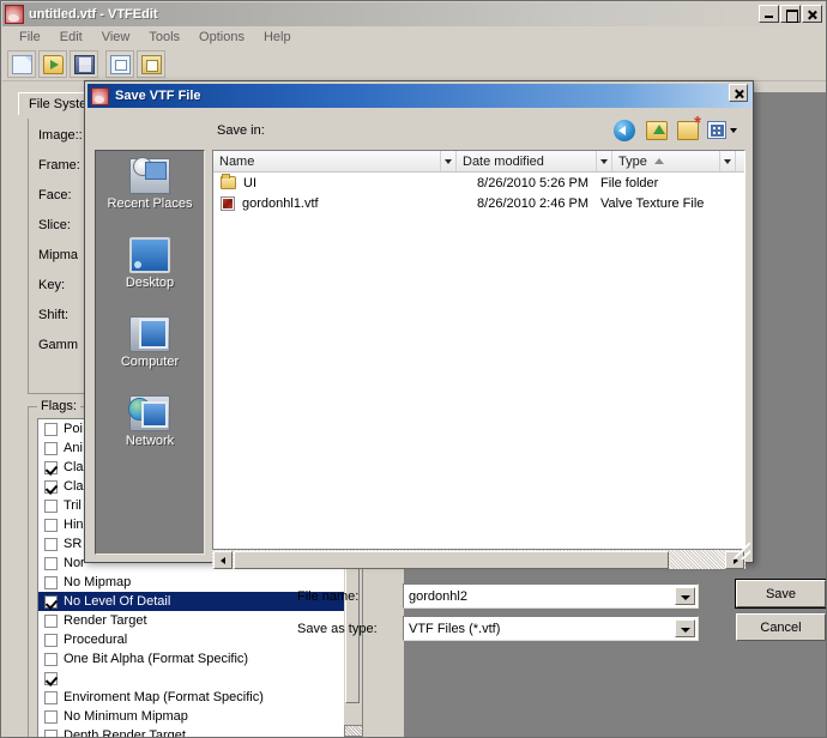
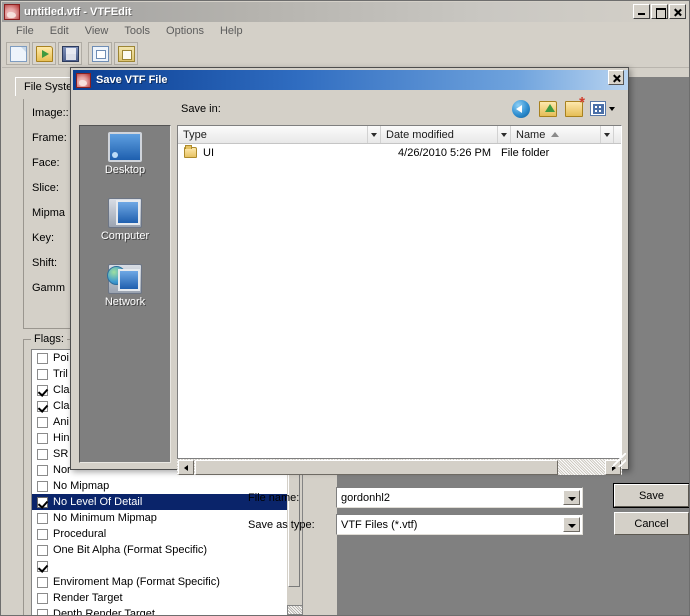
  untitled.vtf - VTFEdit
  File
  Edit
  View
  Tools
  Options
  Help
  File Syst
  Image::
  Frame:
  Face:
  Slice:
  Mipma
  Key:
  Shift:
  Gamm
  Flags:
  Poi
- Ani
+ Tril
  Cla
  Cla
- Tril
+ Ani
  Hin
  SR
  Nor
  No Mipmap
  No Level Of Detail
- Render Target
+ No Minimum Mipmap
  Procedural
  One Bit Alpha (Format Specific)
  Enviroment Map (Format Specific)
- No Minimum Mipmap
+ Render Target
  Depth Render Target
  Save VTF File
  Save in:
- Recent Places
  Desktop
  Computer
  Network
- Name
+ Type
  Date modified
- Type
+ Name
  UI
- 8/26/2010 5:26 PM
+ 4/26/2010 5:26 PM
  File folder
- gordonhl1.vtf
- 8/26/2010 2:46 PM
- Valve Texture File
  File name:
  gordonhl2
  Save as type:
  VTF Files (*.vtf)
  Save
  Cancel
